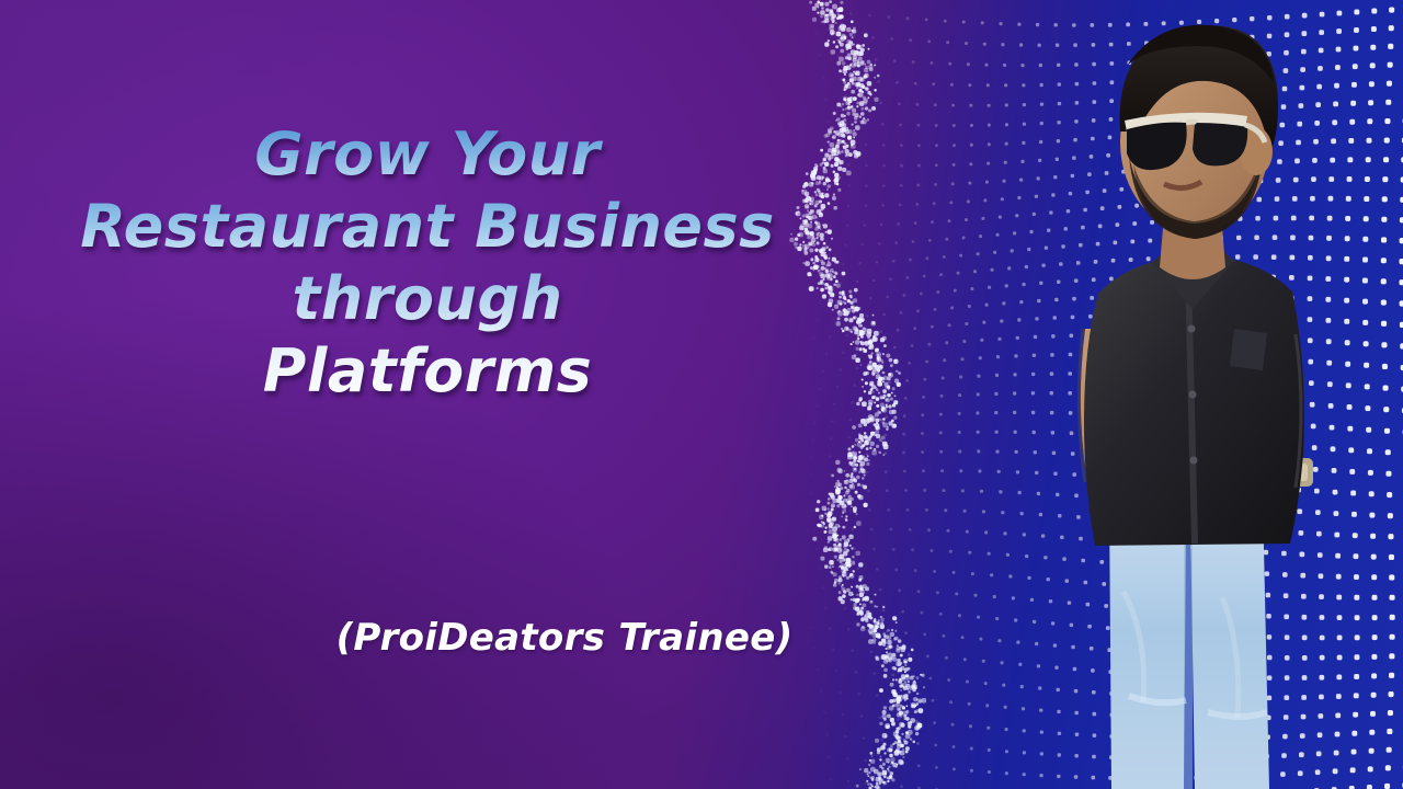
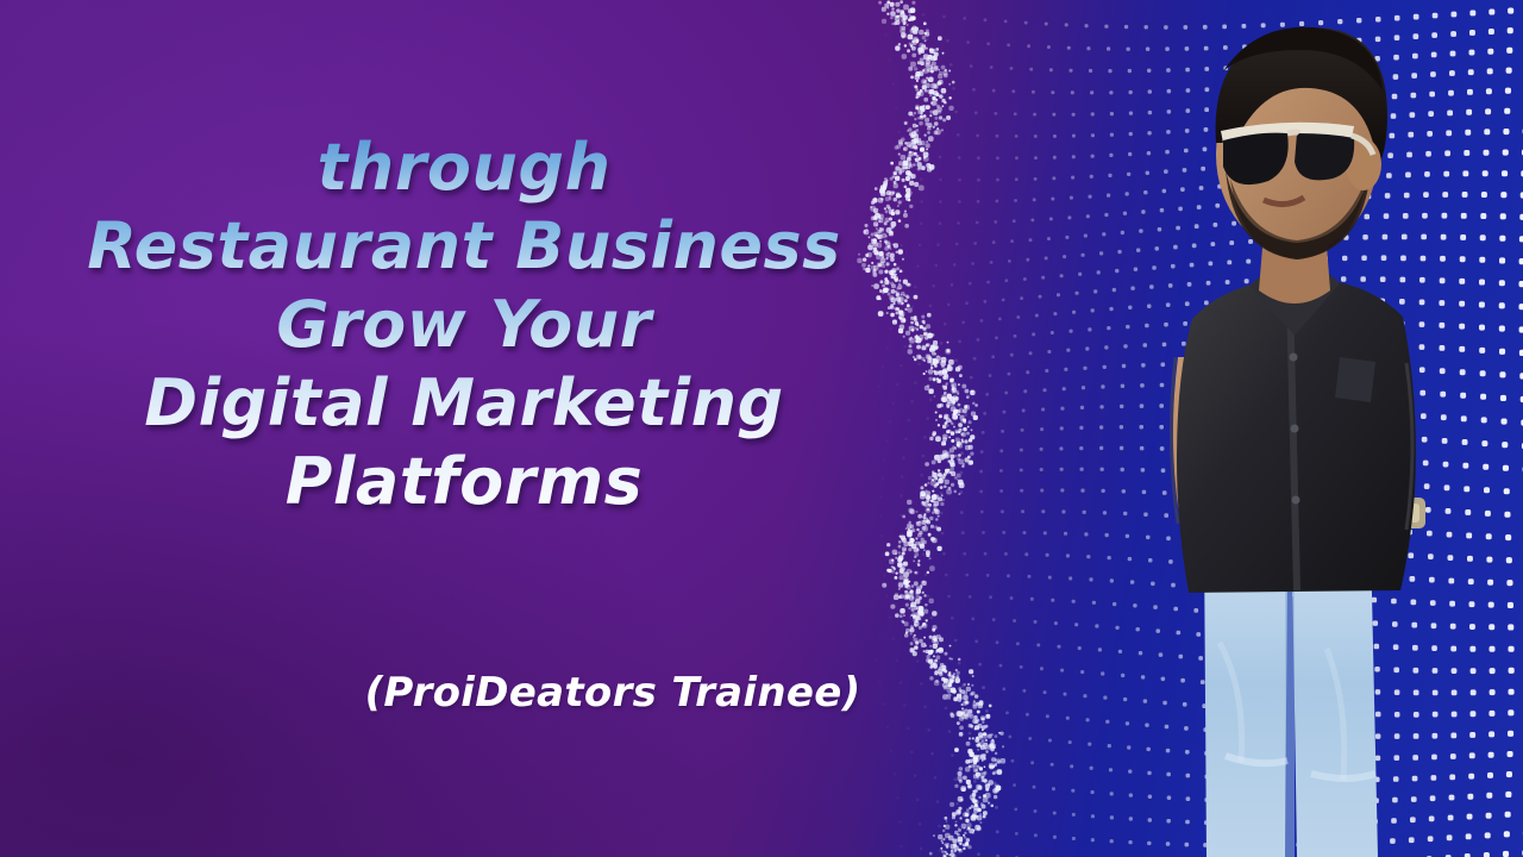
- Grow Your
+ through
  Restaurant Business
- through
+ Grow Your
+ Digital Marketing
  Platforms
  (ProiDeators Trainee)
